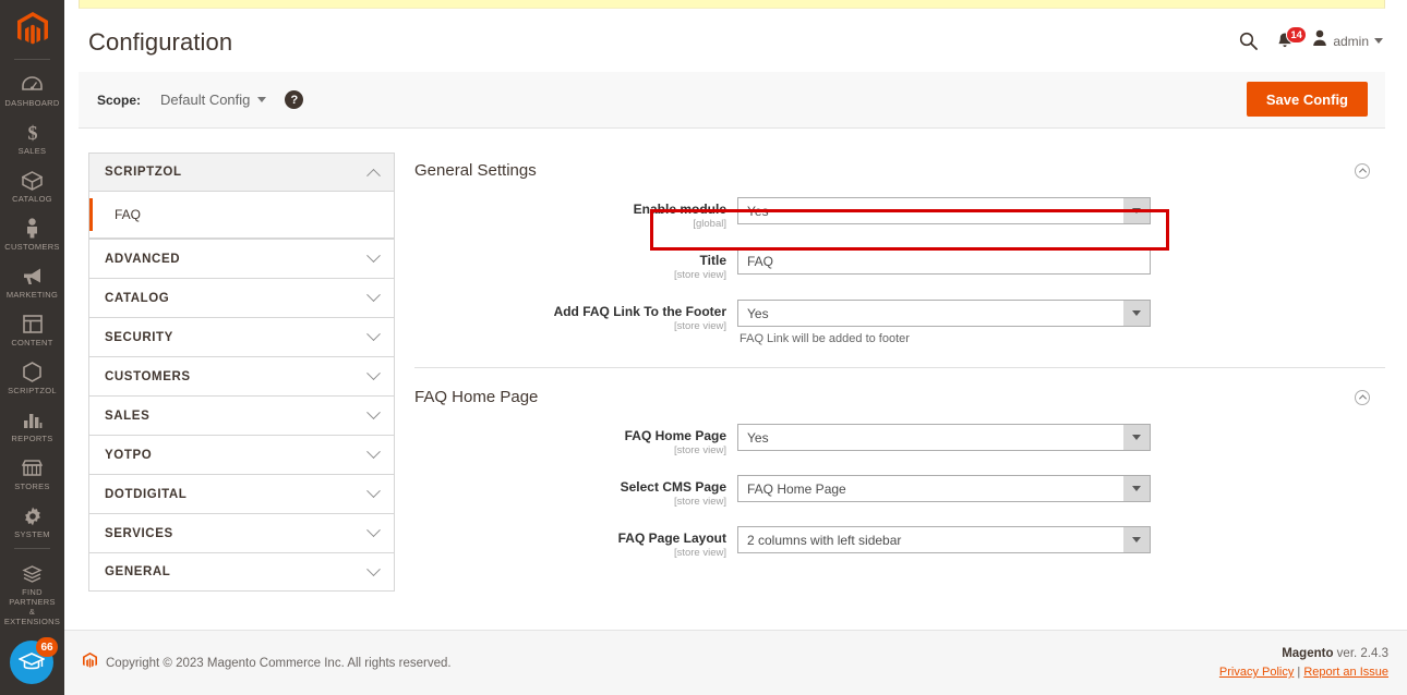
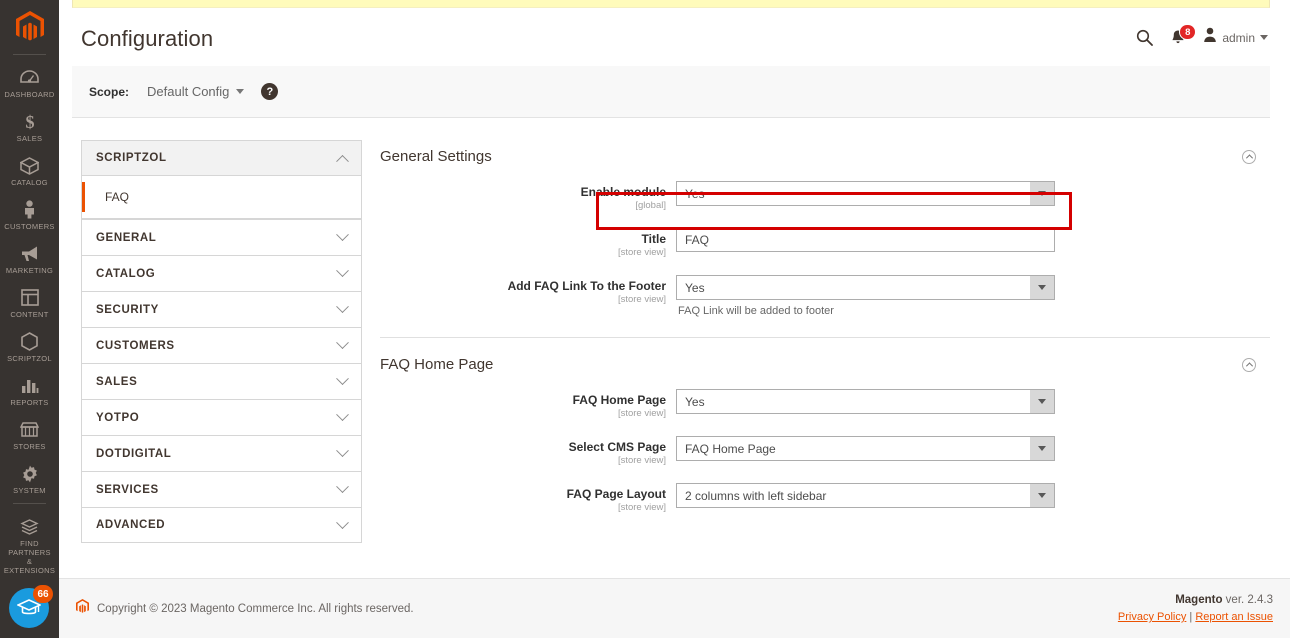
  DASHBOARD
  $
  SALES
  CATALOG
  CUSTOMERS
  MARKETING
  CONTENT
  SCRIPTZOL
  REPORTS
  STORES
  SYSTEM
  FIND PARTNERS
  & EXTENSIONS
  66
  Configuration
- 14
+ 8
  admin
  Scope:
  Default Config
  ?
- Save Config
  SCRIPTZOL
  FAQ
- ADVANCED
+ GENERAL
  CATALOG
  SECURITY
  CUSTOMERS
  SALES
  YOTPO
  DOTDIGITAL
  SERVICES
- GENERAL
+ ADVANCED
  General Settings
  Enable module
  [global]
  Yes
  Title
  [store view]
  FAQ
  Add FAQ Link To the Footer
  [store view]
  Yes
  FAQ Link will be added to footer
  FAQ Home Page
  FAQ Home Page
  [store view]
  Yes
  Select CMS Page
  [store view]
  FAQ Home Page
  FAQ Page Layout
  [store view]
  2 columns with left sidebar
  Copyright © 2023 Magento Commerce Inc. All rights reserved.
  Magento ver. 2.4.3
  Privacy Policy | Report an Issue
